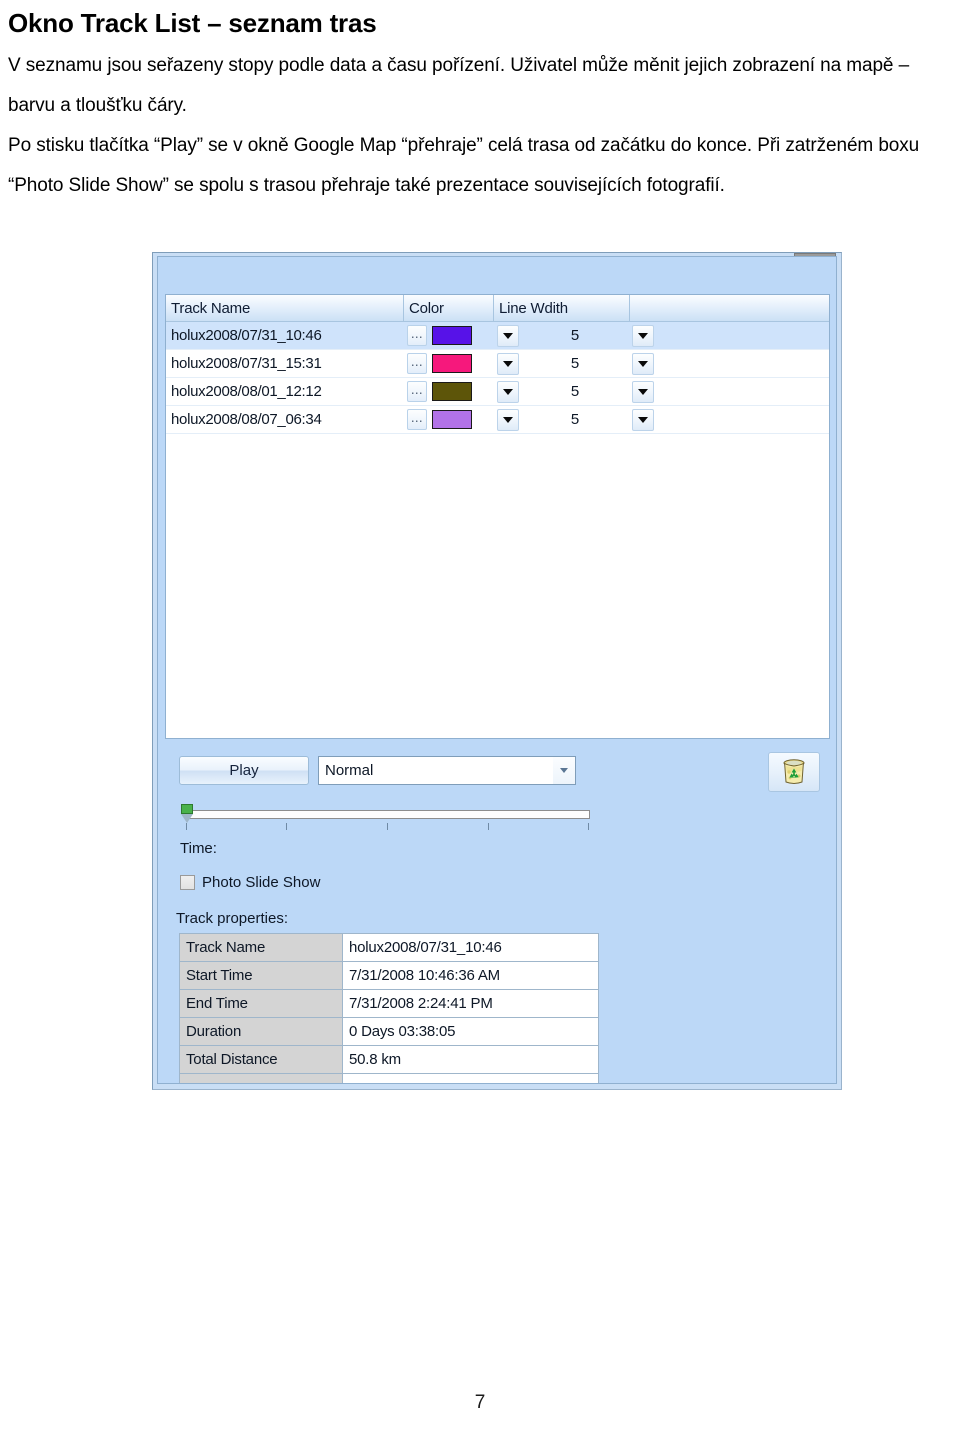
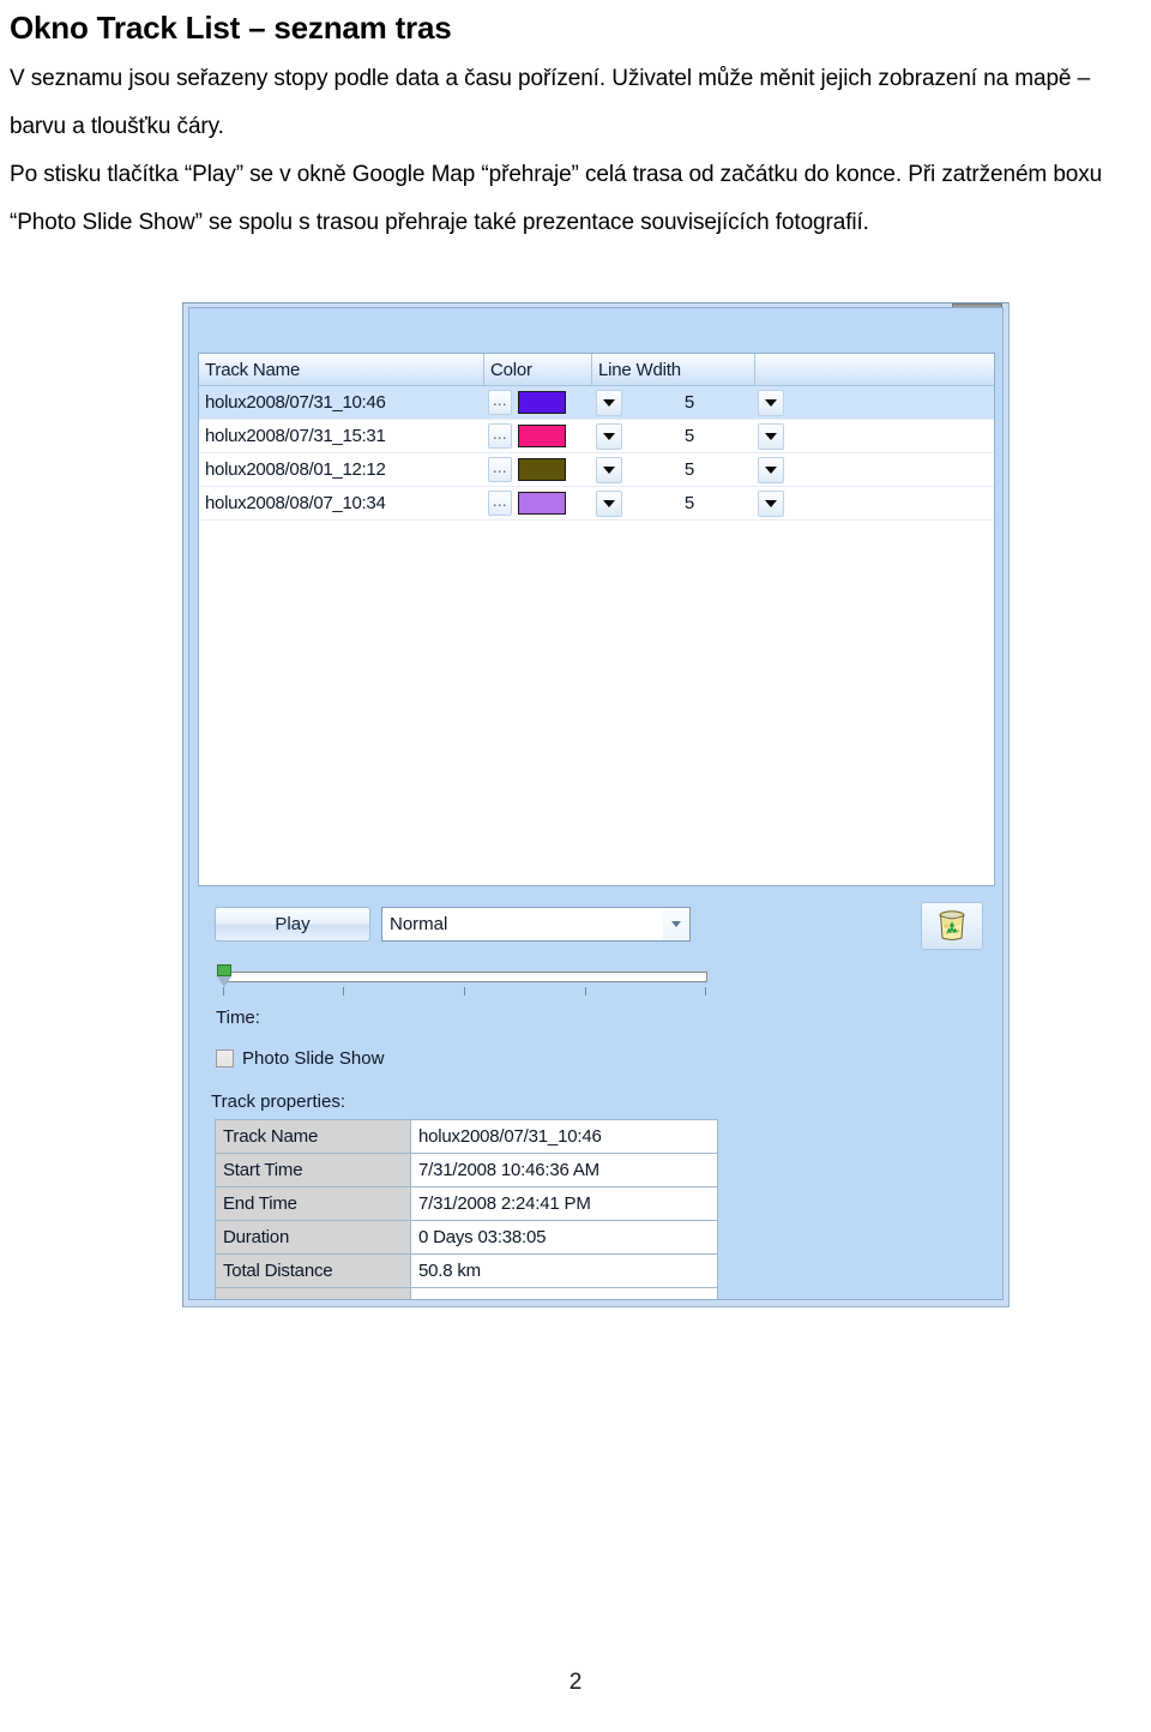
  Okno Track List – seznam tras
  V seznamu jsou seřazeny stopy podle data a času pořízení. Uživatel může měnit jejich zobrazení na mapě – barvu a tloušťku čáry.
  Po stisku tlačítka “Play” se v okně Google Map “přehraje” celá trasa od začátku do konce. Při zatrženém boxu “Photo Slide Show” se spolu s trasou přehraje také prezentace souvisejících fotografií.
  Track Name
  Color
  Line Wdith
  holux2008/07/31_10:46
  ⋯
  5
  holux2008/07/31_15:31
  ⋯
  5
  holux2008/08/01_12:12
  ⋯
  5
- holux2008/08/07_06:34
+ holux2008/08/07_10:34
  ⋯
  5
  Play
  Normal
  Time:
  Photo Slide Show
  Track properties:
  Track Name
  holux2008/07/31_10:46
  Start Time
  7/31/2008 10:46:36 AM
  End Time
  7/31/2008 2:24:41 PM
  Duration
  0 Days 03:38:05
  Total Distance
  50.8 km
- 7
+ 2
